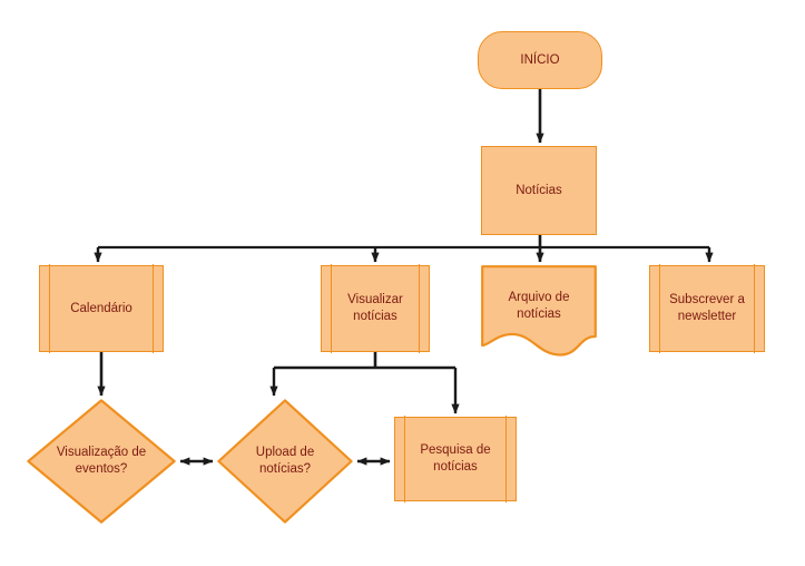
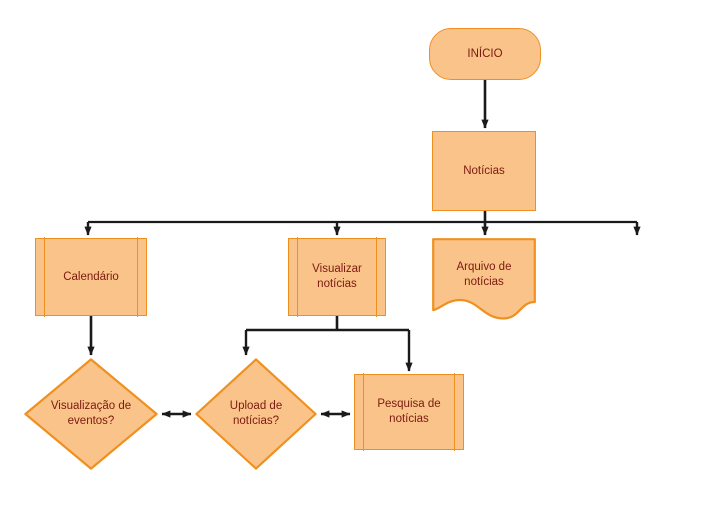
  INÍCIO
  Notícias
  Calendário
  Visualizar
  notícias
  Arquivo de
  notícias
- Subscrever a
- newsletter
  Visualização de
  eventos?
  Upload de
  notícias?
  Pesquisa de
  notícias
